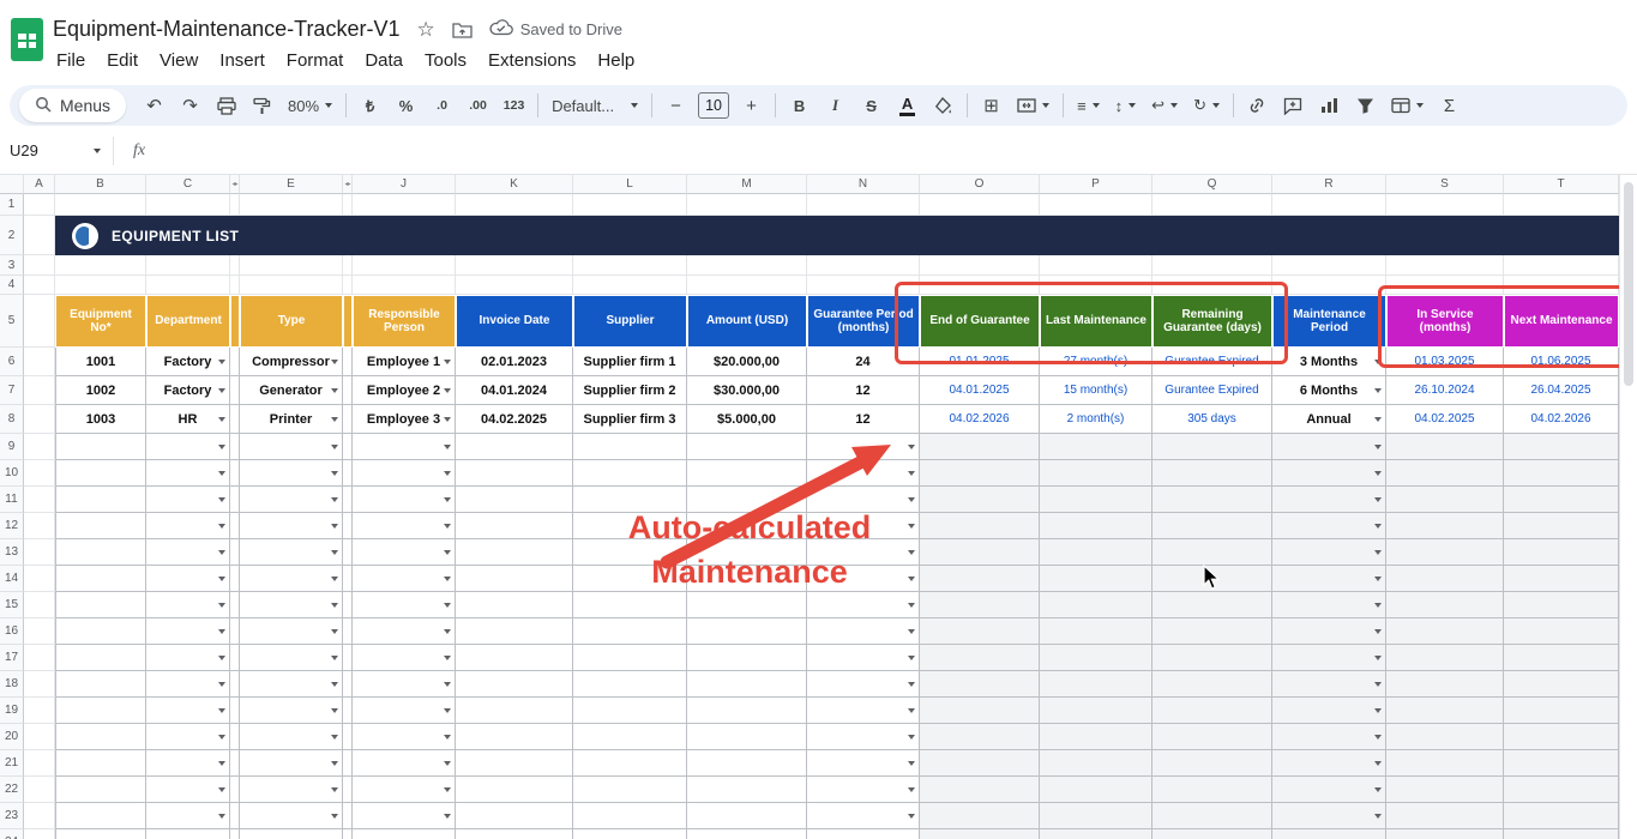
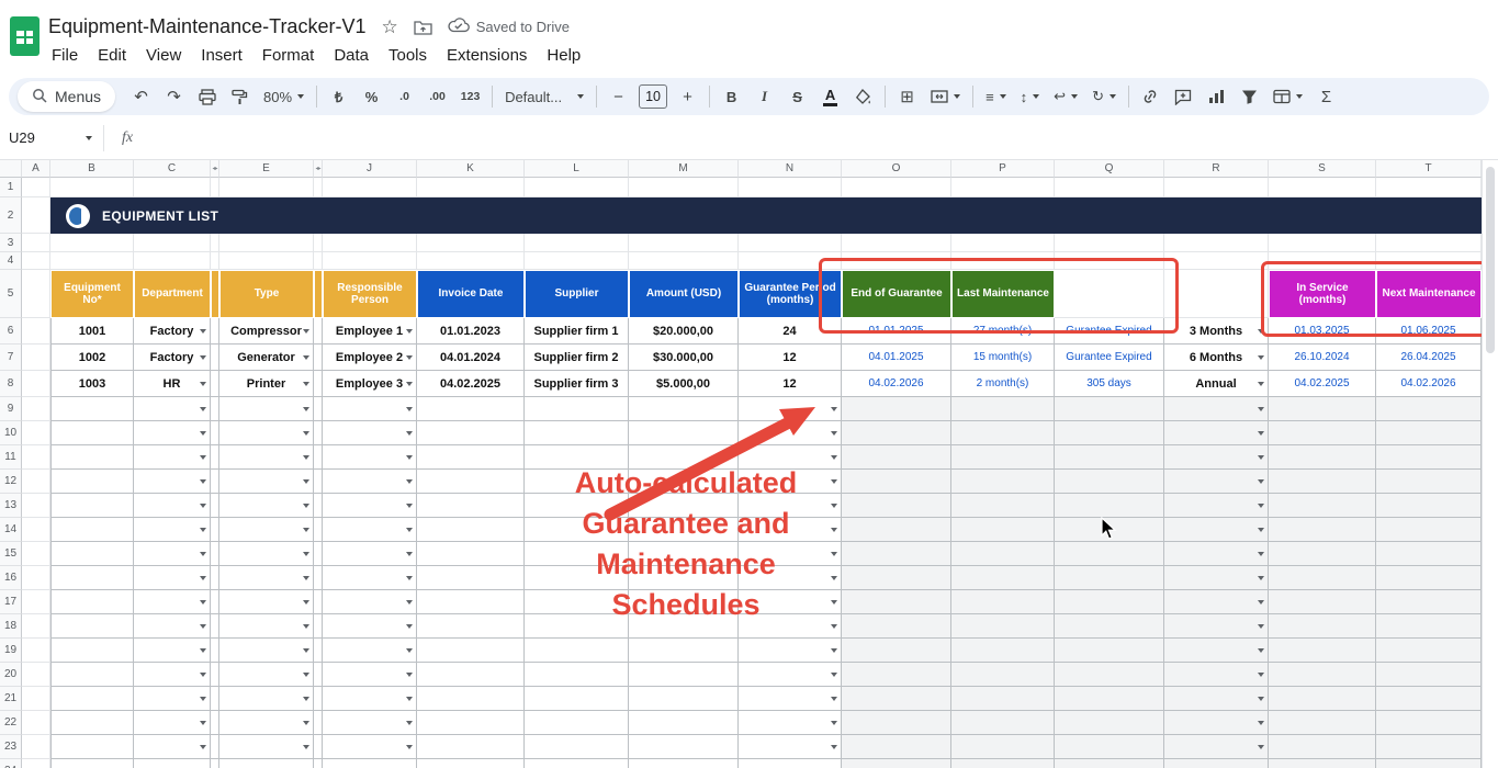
  Equipment-Maintenance-Tracker-V1
  ☆
  Saved to Drive
  File
  Edit
  View
  Insert
  Format
  Data
  Tools
  Extensions
  Help
  Menus
  ↶
  ↷
  80%
  ₺
  %
  .0
  .00
  123
  Default...
  −
  10
  +
  B
  I
  S
  A
  ⊞
  ≡
  ↕
  ↩
  ↻
  Σ
  U29
  fx
  EQUIPMENT LIST
  Auto-calculated
+ Guarantee and
  Maintenance
+ Schedules
  A
  B
  C
  E
  J
  K
  L
  M
  N
  O
  P
  Q
  R
  S
  T
  1
  2
  3
  4
  5
  6
  7
  8
  9
  10
  11
  12
  13
  14
  15
  16
  17
  18
  19
  20
  21
  22
  23
  Equipment No*
  Department
  Type
  Responsible Person
  Invoice Date
  Supplier
  Amount (USD)
  Guarantee Period (months)
  End of Guarantee
  Last Maintenance
- Remaining Guarantee (days)
- Maintenance Period
  In Service (months)
  Next Maintenance
  1001
  Factory
  Compressor
  Employee 1
- 02.01.2023
+ 01.01.2023
  Supplier firm 1
  $20.000,00
  24
  01.01.2025
  27 month(s)
  Gurantee Expired
  3 Months
  01.03.2025
  01.06.2025
  1002
  Factory
  Generator
  Employee 2
  04.01.2024
  Supplier firm 2
  $30.000,00
  12
  04.01.2025
  15 month(s)
  Gurantee Expired
  6 Months
  26.10.2024
  26.04.2025
  1003
  HR
  Printer
  Employee 3
  04.02.2025
  Supplier firm 3
  $5.000,00
  12
  04.02.2026
  2 month(s)
  305 days
  Annual
  04.02.2025
  04.02.2026
